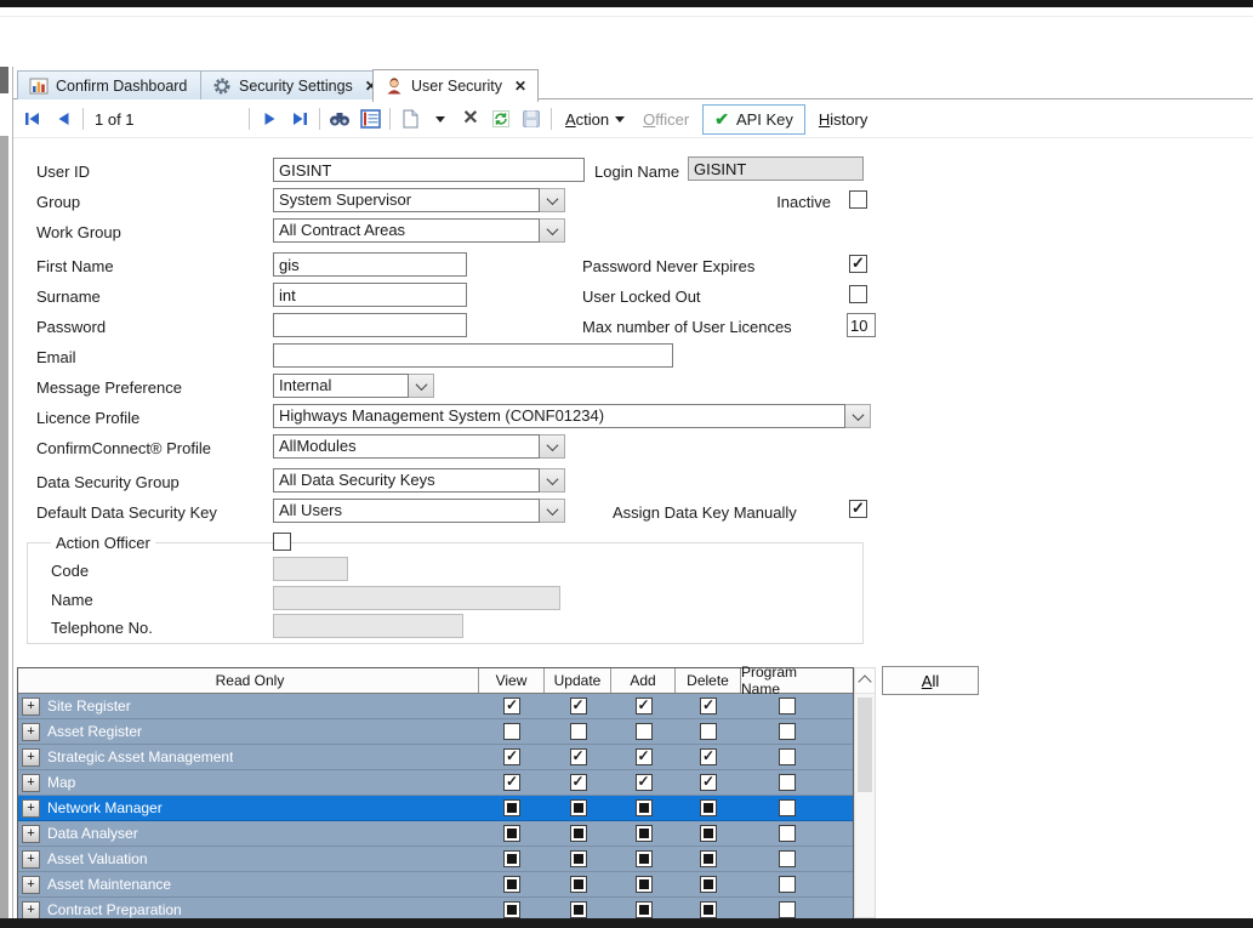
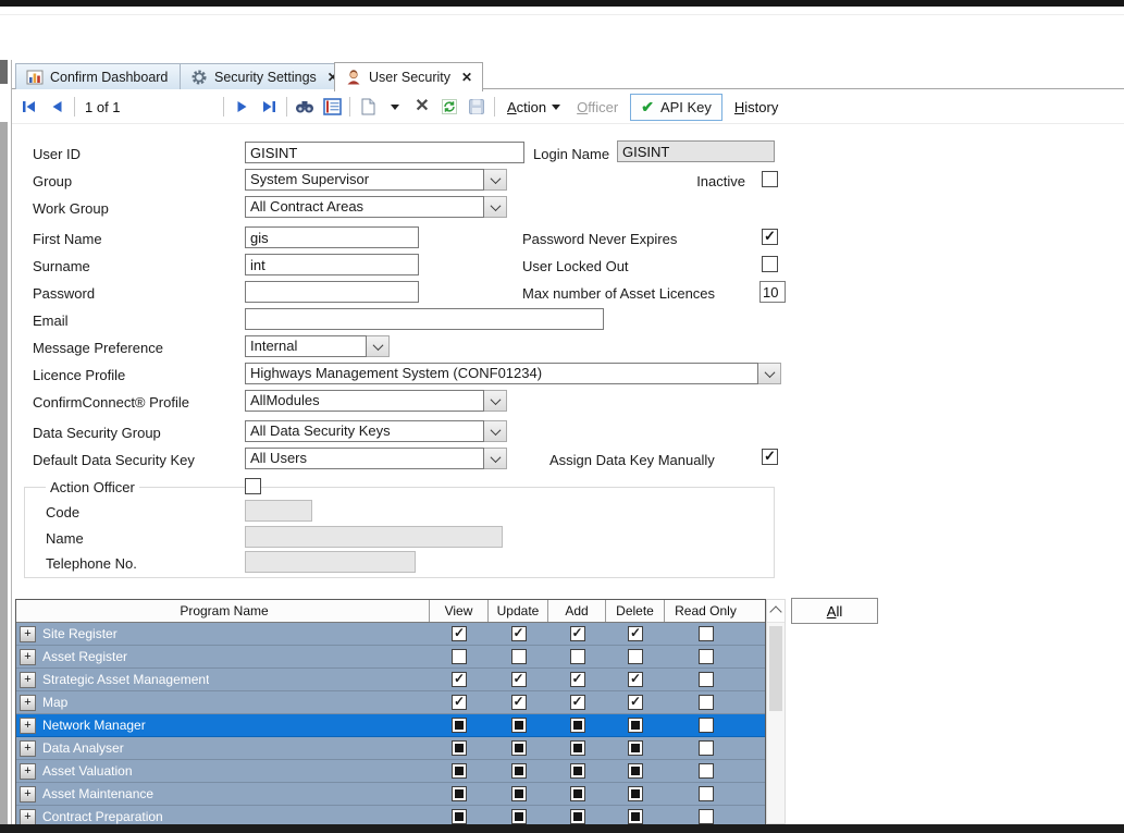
  Confirm Dashboard
  Security Settings
  ✕
  User Security
  ✕
  1 of 1
  ✕
  Action
  Officer
  ✔
  API Key
  History
  User ID
  GISINT
  Login Name
  GISINT
  Group
  System Supervisor
  Inactive
  Work Group
  All Contract Areas
  First Name
  gis
  Password Never Expires
  Surname
  int
  User Locked Out
  Password
- Max number of User Licences
+ Max number of Asset Licences
  10
  Email
  Message Preference
  Internal
  Licence Profile
  Highways Management System (CONF01234)
  ConfirmConnect® Profile
  AllModules
  Data Security Group
  All Data Security Keys
  Default Data Security Key
  All Users
  Assign Data Key Manually
  Action Officer
  Code
  Name
  Telephone No.
- Read Only
+ Program Name
  View
  Update
  Add
  Delete
- Program Name
+ Read Only
  +
  Site Register
  +
  Asset Register
  +
  Strategic Asset Management
  +
  Map
  +
  Network Manager
  +
  Data Analyser
  +
  Asset Valuation
  +
  Asset Maintenance
  +
  Contract Preparation
  All
